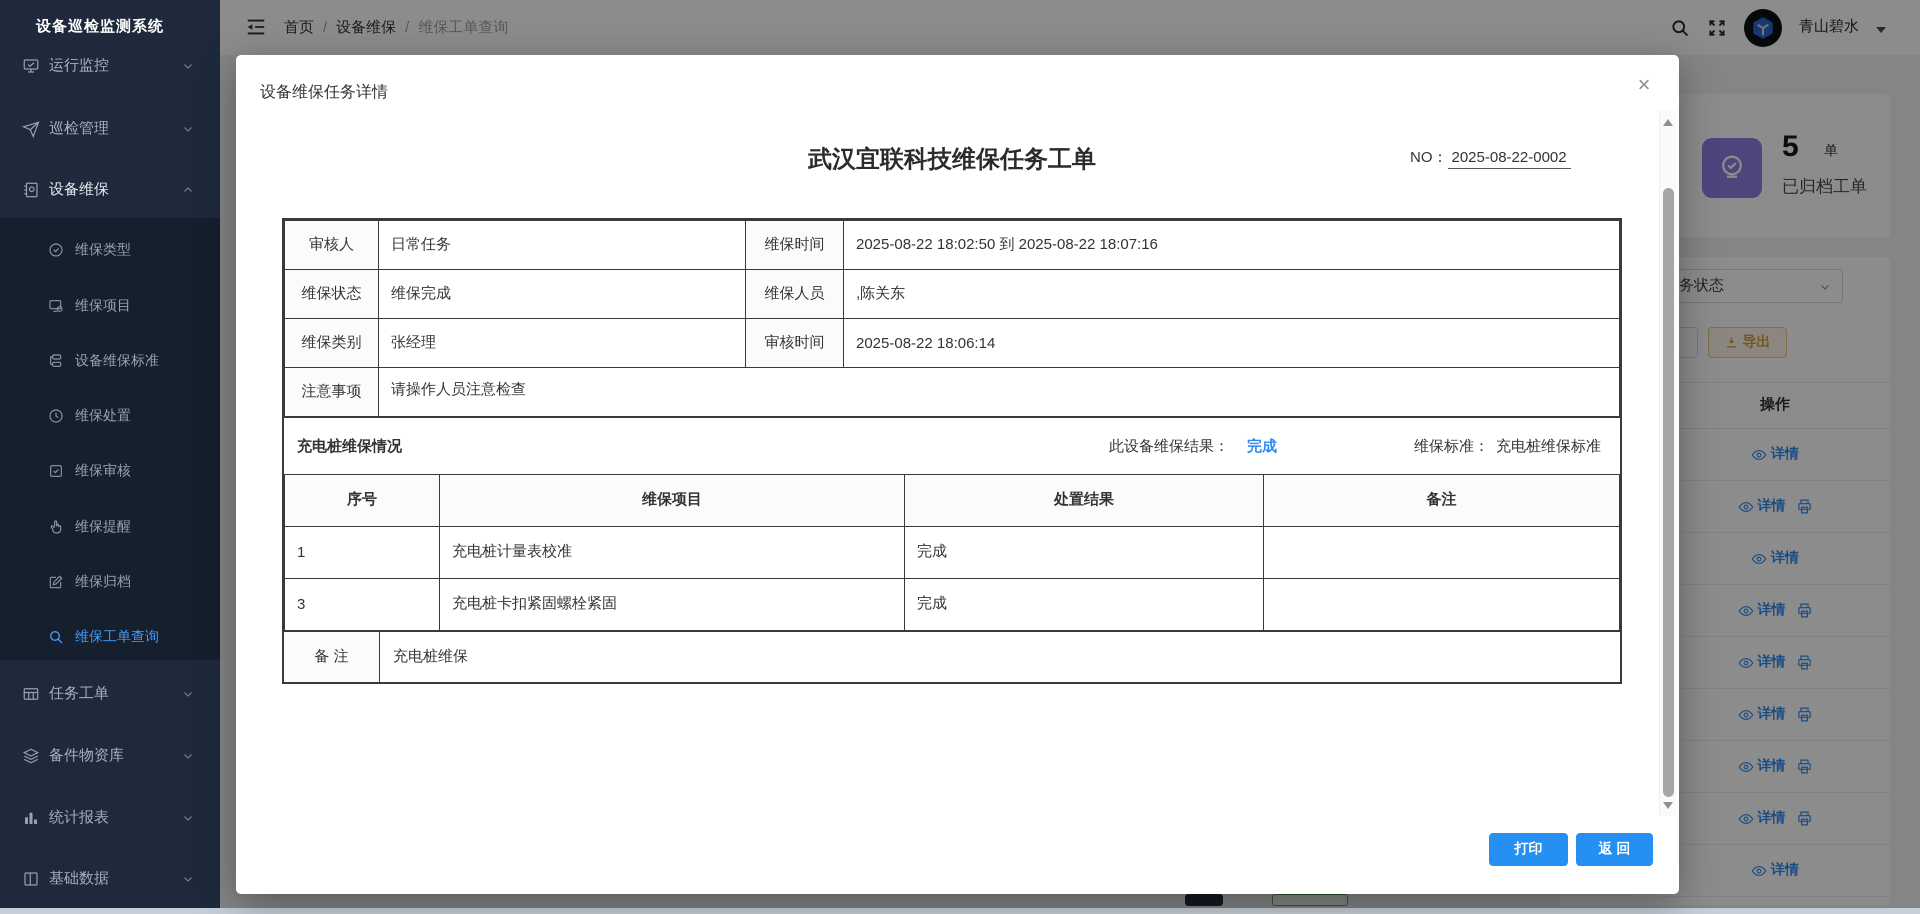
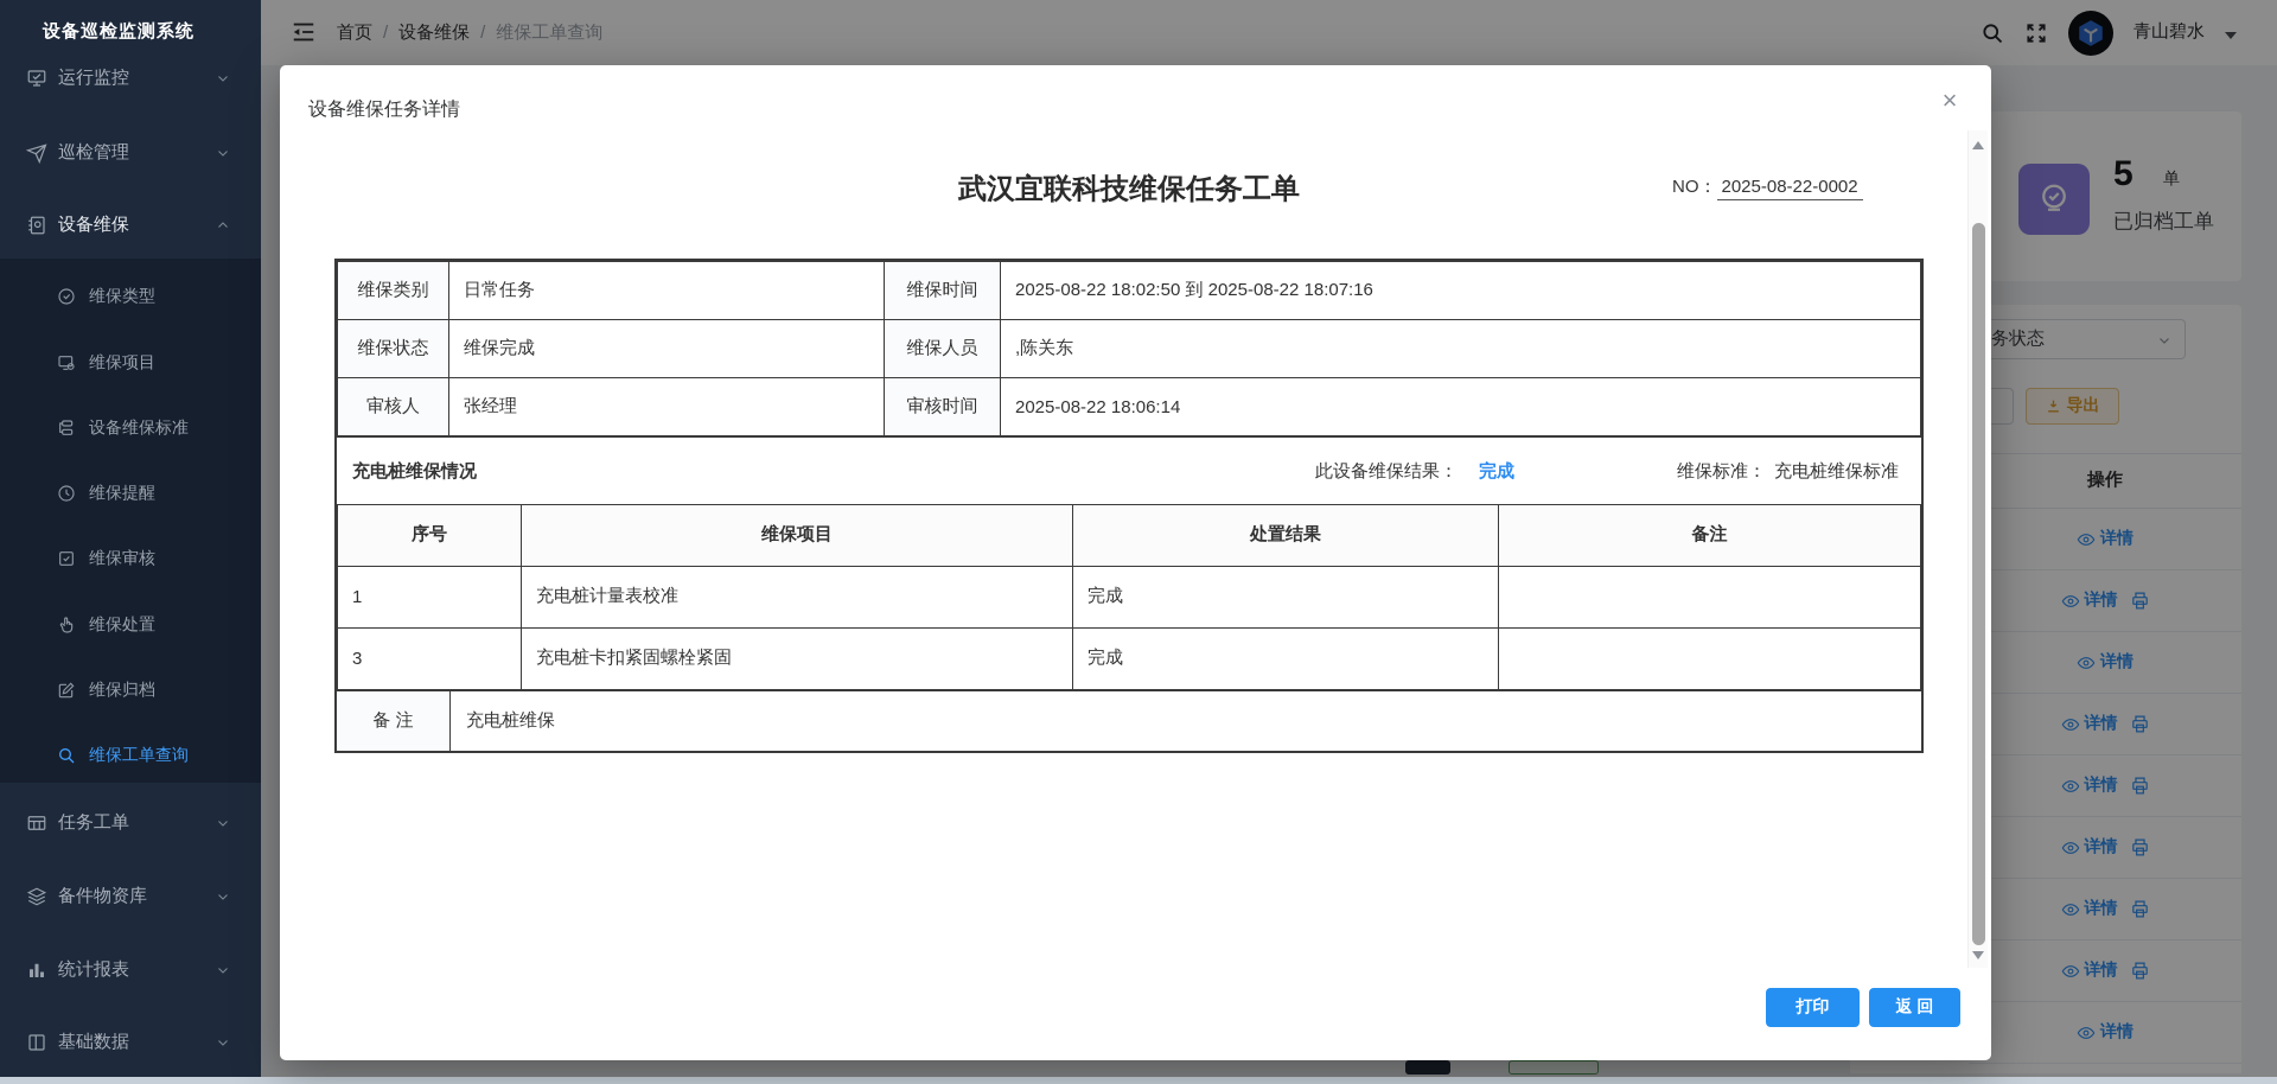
  首页 / 设备维保 / 维保工单查询
  青山碧水
  5
  单
  已归档工单
  务状态
  导出
  操作
  详情
  详情
  详情
  详情
  详情
  详情
  详情
  详情
  详情
  设备巡检监测系统
  运行监控
  巡检管理
  设备维保
  维保类型
  维保项目
  设备维保标准
- 维保处置
+ 维保提醒
  维保审核
- 维保提醒
+ 维保处置
  维保归档
  维保工单查询
  任务工单
  备件物资库
  统计报表
  基础数据
  设备维保任务详情
  ×
  武汉宜联科技维保任务工单
  NO：
  2025-08-22-0002
- 审核人	日常任务	维保时间	2025-08-22 18:02:50 到 2025-08-22 18:07:16
+ 维保类别	日常任务	维保时间	2025-08-22 18:02:50 到 2025-08-22 18:07:16
  维保状态	维保完成	维保人员	,陈关东
- 维保类别	张经理	审核时间	2025-08-22 18:06:14
+ 审核人	张经理	审核时间	2025-08-22 18:06:14
- 注意事项	请操作人员注意检查
  充电桩维保情况
  此设备维保结果：
  完成
  维保标准：
  充电桩维保标准
  序号	维保项目	处置结果	备注
  1	充电桩计量表校准	完成
  3	充电桩卡扣紧固螺栓紧固	完成
  备 注
  充电桩维保
  打印
  返 回
